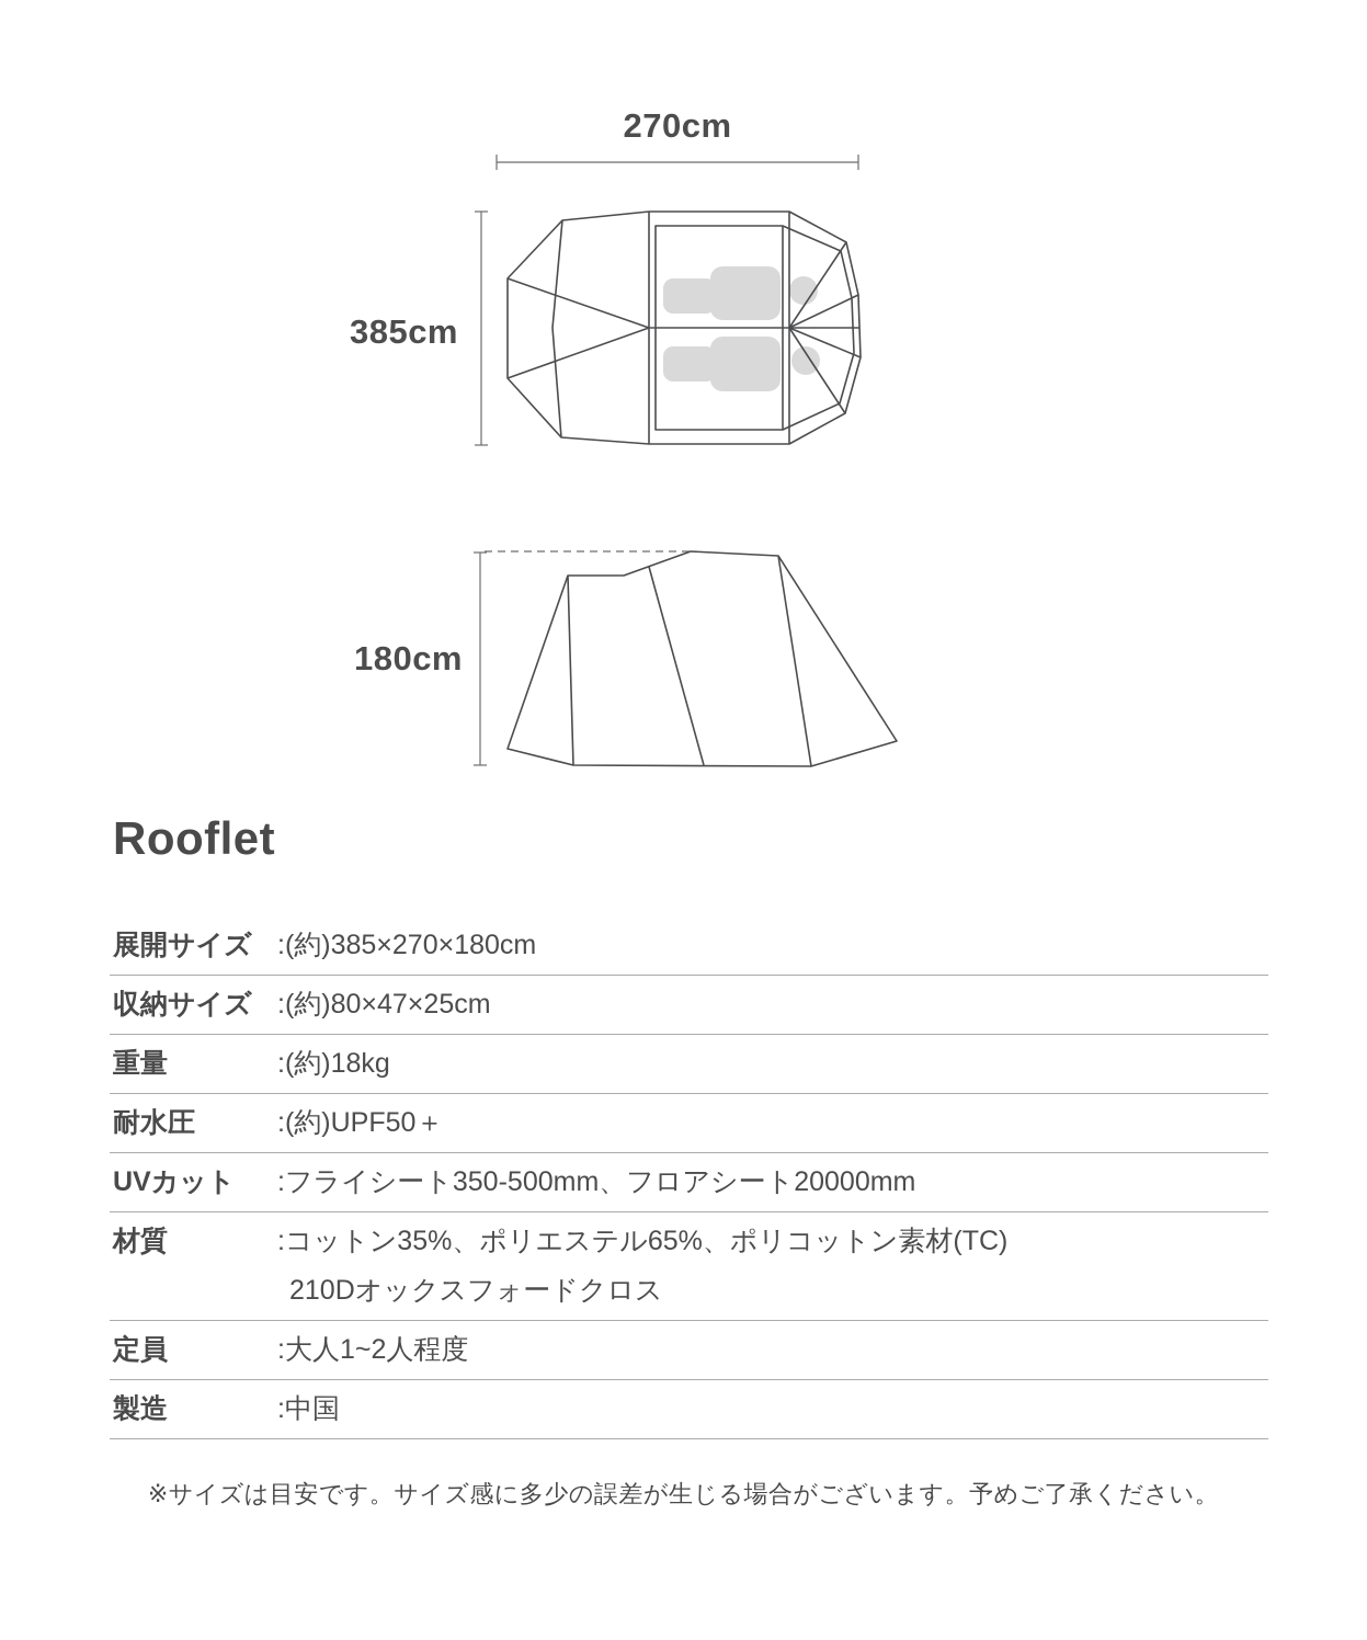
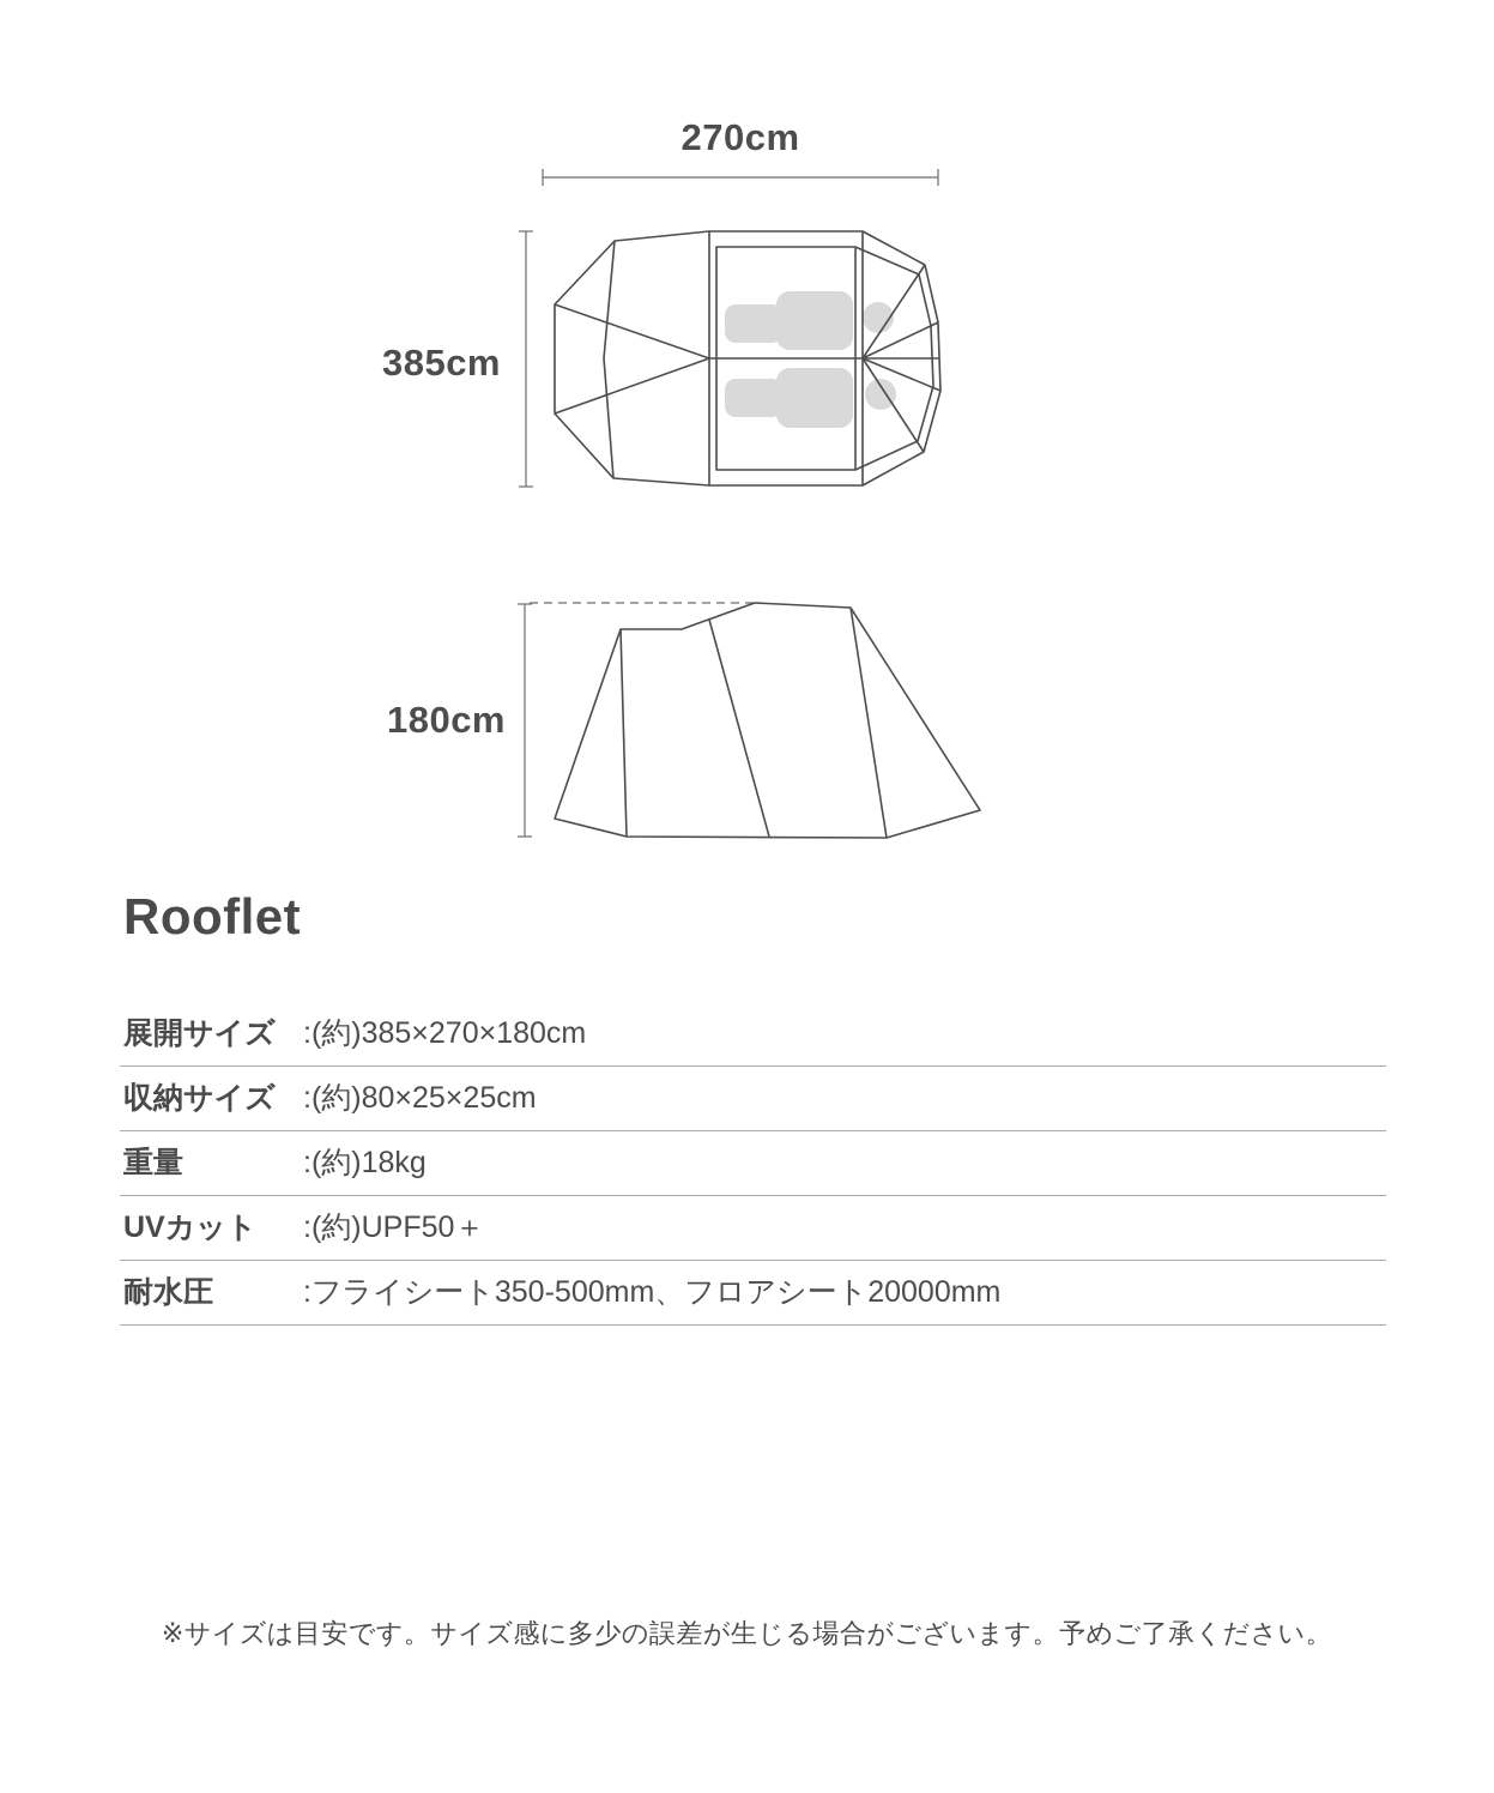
  270cm
  385cm
  180cm
  Rooflet
  展開サイズ
  :(約)385×270×180cm
  収納サイズ
- :(約)80×47×25cm
+ :(約)80×25×25cm
  重量
  :(約)18kg
- 耐水圧
+ UVカット
  :(約)UPF50＋
- UVカット
+ 耐水圧
  :フライシート350-500mm、フロアシート20000mm
- 材質
- :コットン35%、ポリエステル65%、ポリコットン素材(TC)
- 210Dオックスフォードクロス
- 定員
- :大人1~2人程度
- 製造
- :中国
  ※サイズは目安です。サイズ感に多少の誤差が生じる場合がございます。予めご了承ください。
